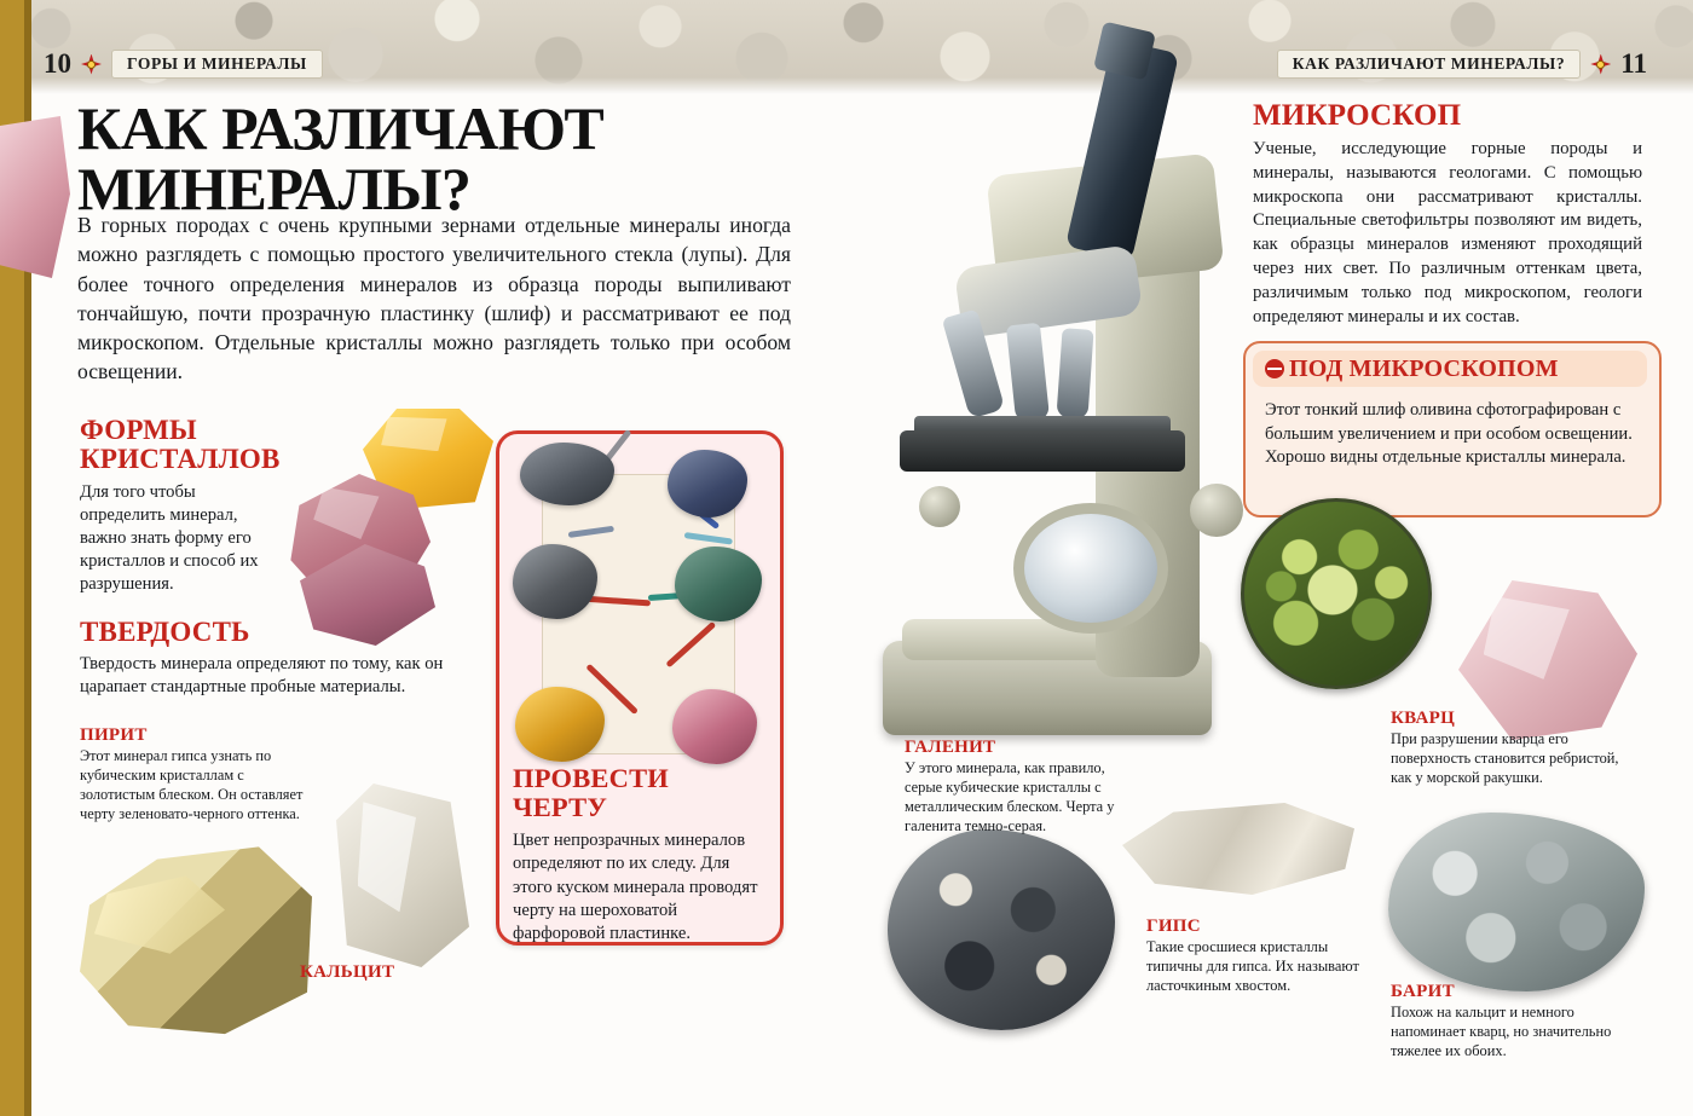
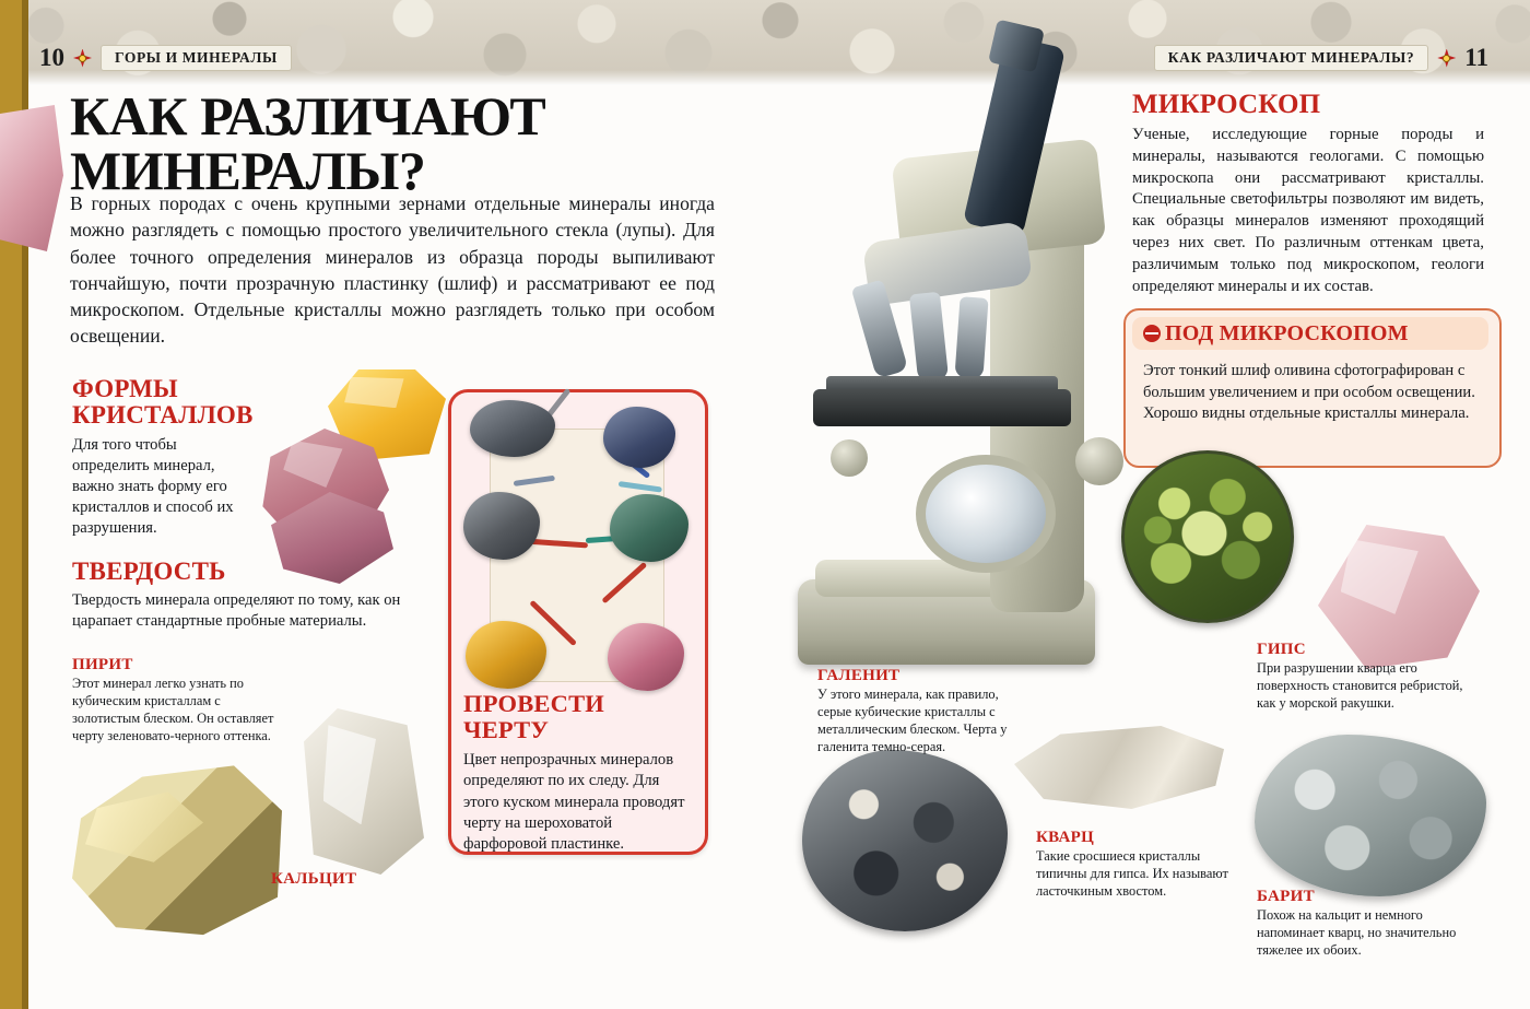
  10
  ГОРЫ И МИНЕРАЛЫ
  КАК РАЗЛИЧАЮТ МИНЕРАЛЫ?
  11
  КАК РАЗЛИЧАЮТ МИНЕРАЛЫ?
  В горных породах с очень крупными зернами отдельные минералы иногда можно разглядеть с помощью простого увеличительного стекла (лупы). Для более точного определения минералов из образца породы выпиливают тончайшую, почти прозрачную пластинку (шлиф) и рассматривают ее под микроскопом. Отдельные кристаллы можно разглядеть только при особом освещении.
  ФОРМЫ КРИСТАЛЛОВ
  Для того чтобы определить минерал, важно знать форму его кристаллов и способ их разрушения.
  ТВЕРДОСТЬ
  Твердость минерала определяют по тому, как он царапает стандартные пробные материалы.
  ПИРИТ
- Этот минерал гипса узнать по кубическим кристаллам с золотистым блеском. Он оставляет черту зеленовато-черного оттенка.
+ Этот минерал легко узнать по кубическим кристаллам с золотистым блеском. Он оставляет черту зеленовато-черного оттенка.
  КАЛЬЦИТ
  ПРОВЕСТИ ЧЕРТУ
  Цвет непрозрачных минералов определяют по их следу. Для этого куском минерала проводят черту на шероховатой фарфоровой пластинке.
  МИКРОСКОП
  Ученые, исследующие горные породы и минералы, называются геологами. С помощью микроскопа они рассматривают кристаллы. Специальные светофильтры позволяют им видеть, как образцы минералов изменяют проходящий через них свет. По различным оттенкам цвета, различимым только под микроскопом, геологи определяют минералы и их состав.
  ПОД МИКРОСКОПОМ
  Этот тонкий шлиф оливина сфотографирован с большим увеличением и при особом освещении. Хорошо видны отдельные кристаллы минерала.
  ГАЛЕНИТ
  У этого минерала, как правило, серые кубические кристаллы с металлическим блеском. Черта у галенита темно-серая.
- ГИПС
+ КВАРЦ
  Такие сросшиеся кристаллы типичны для гипса. Их называют ласточкиным хвостом.
- КВАРЦ
+ ГИПС
  При разрушении кварца его поверхность становится ребристой, как у морской ракушки.
  БАРИТ
  Похож на кальцит и немного напоминает кварц, но значительно тяжелее их обоих.
